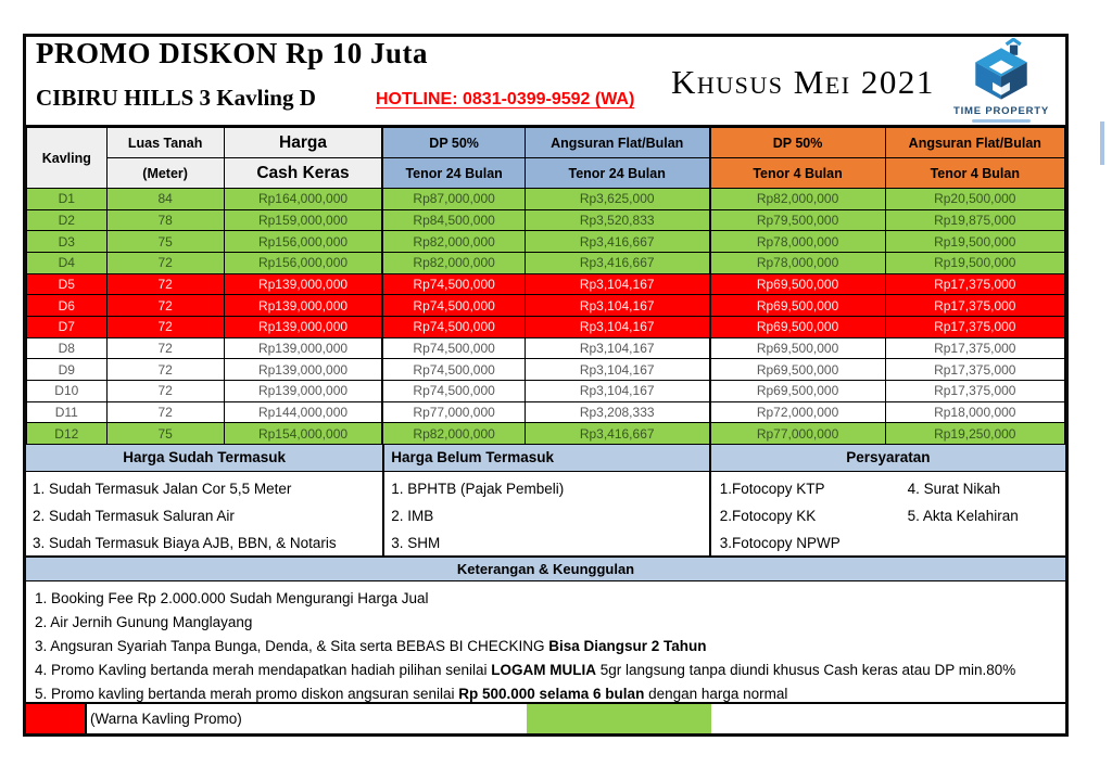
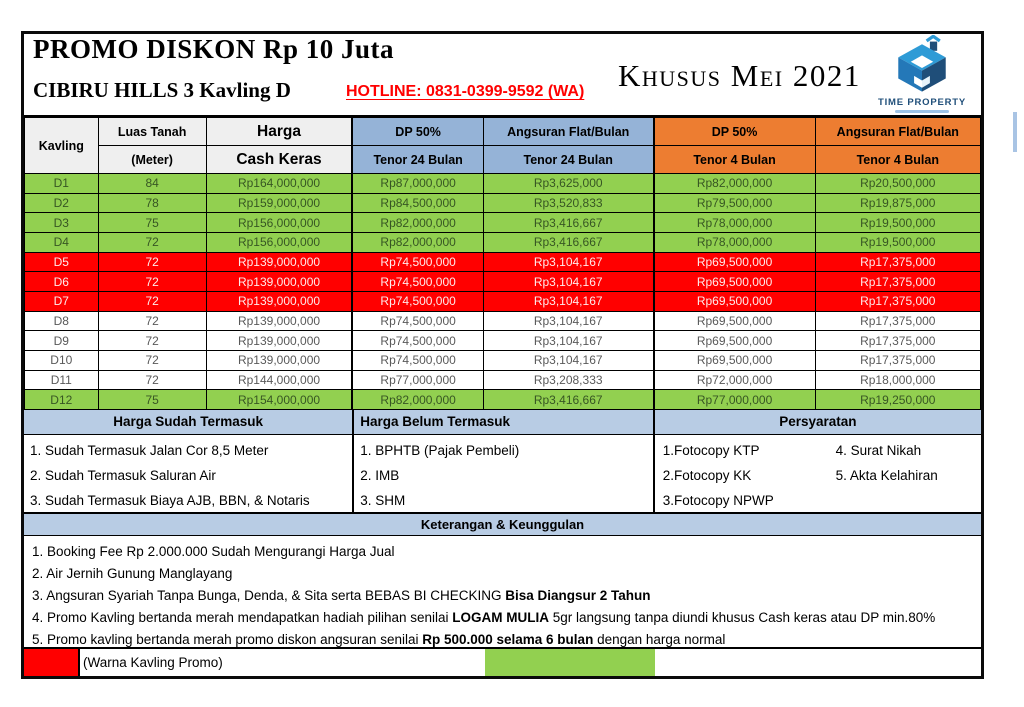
  PROMO DISKON Rp 10 Juta
  CIBIRU HILLS 3 Kavling D
  HOTLINE: 0831-0399-9592 (WA)
  Khusus Mei 2021
  TIME PROPERTY
  Kavling	Luas Tanah	Harga	DP 50%	Angsuran Flat/Bulan	DP 50%	Angsuran Flat/Bulan
  (Meter)	Cash Keras	Tenor 24 Bulan	Tenor 24 Bulan	Tenor 4 Bulan	Tenor 4 Bulan
  D1	84	Rp164,000,000	Rp87,000,000	Rp3,625,000	Rp82,000,000	Rp20,500,000
  D2	78	Rp159,000,000	Rp84,500,000	Rp3,520,833	Rp79,500,000	Rp19,875,000
  D3	75	Rp156,000,000	Rp82,000,000	Rp3,416,667	Rp78,000,000	Rp19,500,000
  D4	72	Rp156,000,000	Rp82,000,000	Rp3,416,667	Rp78,000,000	Rp19,500,000
  D5	72	Rp139,000,000	Rp74,500,000	Rp3,104,167	Rp69,500,000	Rp17,375,000
  D6	72	Rp139,000,000	Rp74,500,000	Rp3,104,167	Rp69,500,000	Rp17,375,000
  D7	72	Rp139,000,000	Rp74,500,000	Rp3,104,167	Rp69,500,000	Rp17,375,000
  D8	72	Rp139,000,000	Rp74,500,000	Rp3,104,167	Rp69,500,000	Rp17,375,000
  D9	72	Rp139,000,000	Rp74,500,000	Rp3,104,167	Rp69,500,000	Rp17,375,000
  D10	72	Rp139,000,000	Rp74,500,000	Rp3,104,167	Rp69,500,000	Rp17,375,000
  D11	72	Rp144,000,000	Rp77,000,000	Rp3,208,333	Rp72,000,000	Rp18,000,000
  D12	75	Rp154,000,000	Rp82,000,000	Rp3,416,667	Rp77,000,000	Rp19,250,000
  Harga Sudah Termasuk
  Harga Belum Termasuk
  Persyaratan
- 1. Sudah Termasuk Jalan Cor 5,5 Meter
+ 1. Sudah Termasuk Jalan Cor 8,5 Meter
  2. Sudah Termasuk Saluran Air
  3. Sudah Termasuk Biaya AJB, BBN, & Notaris
  1. BPHTB (Pajak Pembeli)
  2. IMB
  3. SHM
  1.Fotocopy KTP
  2.Fotocopy KK
  3.Fotocopy NPWP
  4. Surat Nikah
  5. Akta Kelahiran
  Keterangan & Keunggulan
  1. Booking Fee Rp 2.000.000 Sudah Mengurangi Harga Jual
  2. Air Jernih Gunung Manglayang
  3. Angsuran Syariah Tanpa Bunga, Denda, & Sita serta BEBAS BI CHECKING Bisa Diangsur 2 Tahun
  4. Promo Kavling bertanda merah mendapatkan hadiah pilihan senilai LOGAM MULIA 5gr langsung tanpa diundi khusus Cash keras atau DP min.80%
  5. Promo kavling bertanda merah promo diskon angsuran senilai Rp 500.000 selama 6 bulan dengan harga normal
  (Warna Kavling Promo)
